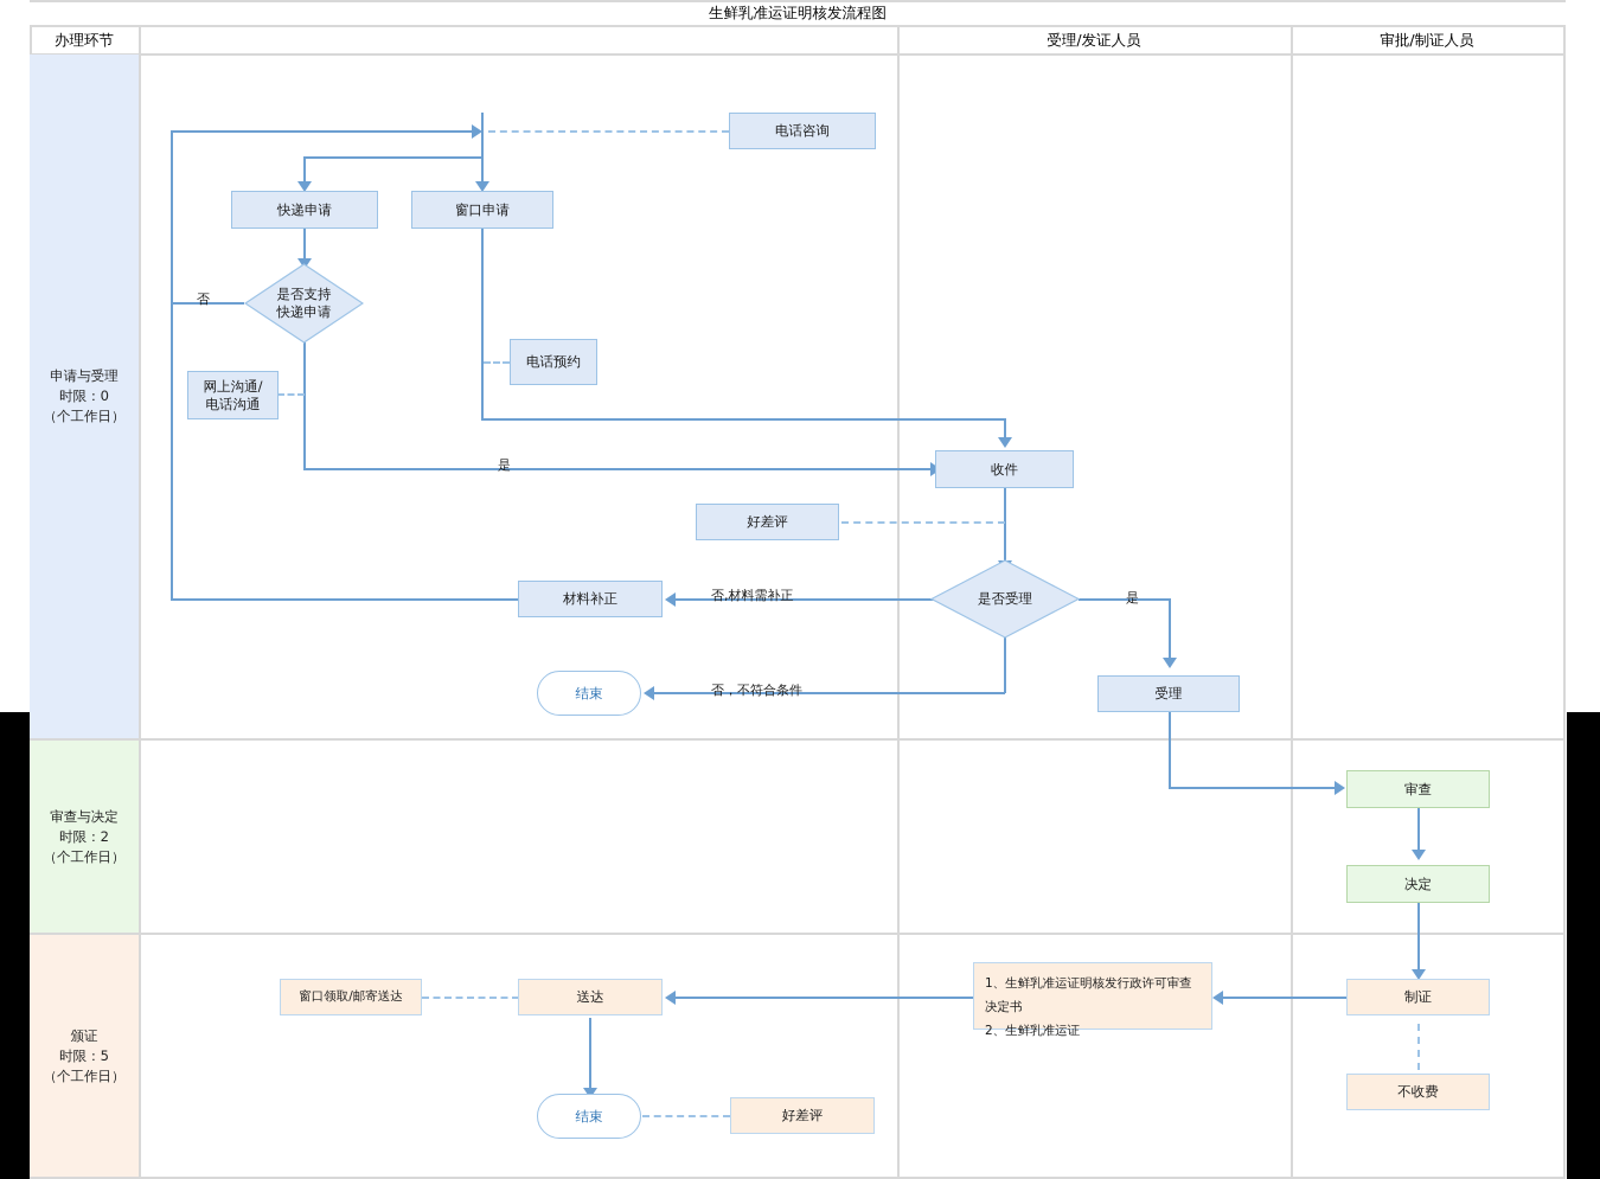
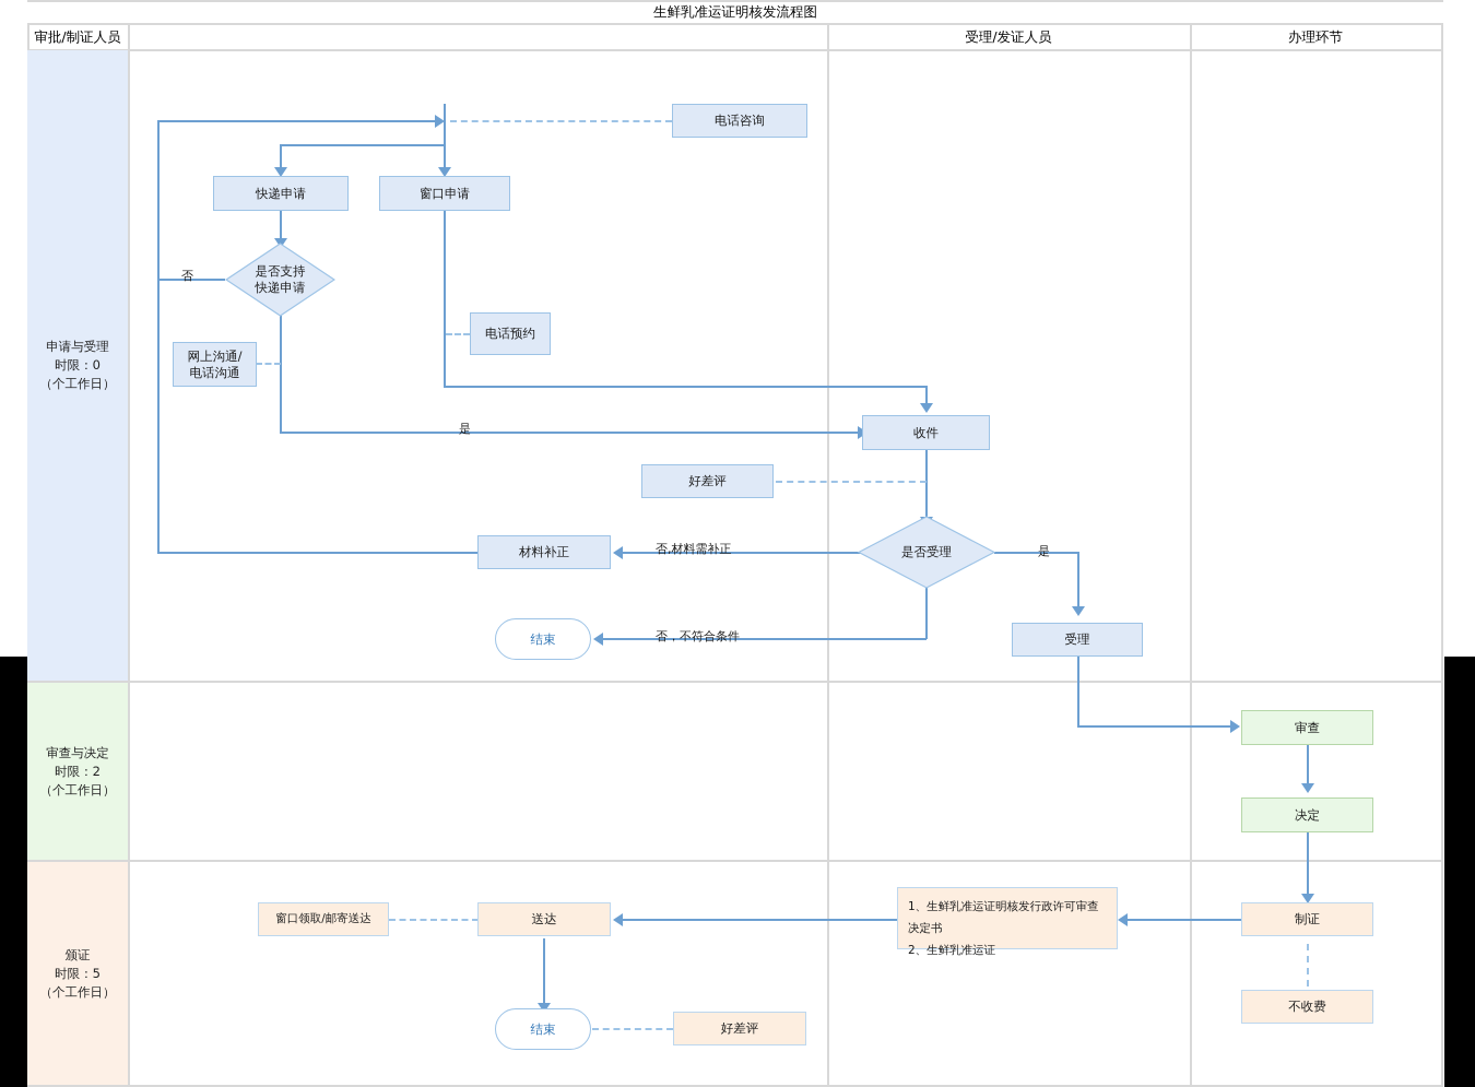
  生鲜乳准运证明核发流程图
- 办理环节
+ 审批/制证人员
  受理/发证人员
- 审批/制证人员
+ 办理环节
  申请与受理
  时限：0
  （个工作日）
  审查与决定
  时限：2
  （个工作日）
  颁证
  时限：5
  （个工作日）
  否
  是
  否,材料需补正
  否，不符合条件
  是
  电话咨询
  快递申请
  窗口申请
  是否支持
  快递申请
  网上沟通/
  电话沟通
  电话预约
  收件
  好差评
  材料补正
  是否受理
  结束
  受理
  审查
  决定
  制证
  不收费
  1、生鲜乳准运证明核发行政许可审查决定书
  2、生鲜乳准运证
  送达
  窗口领取/邮寄送达
  结束
  好差评
